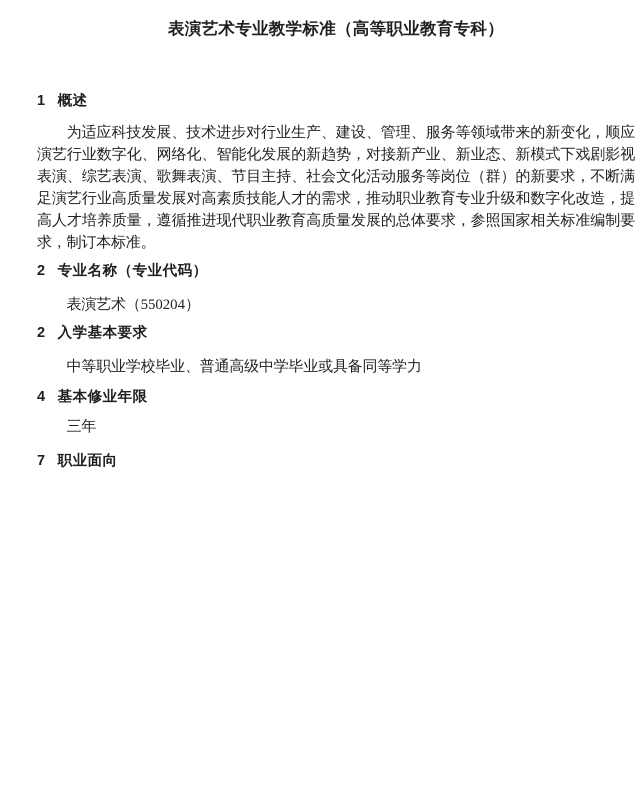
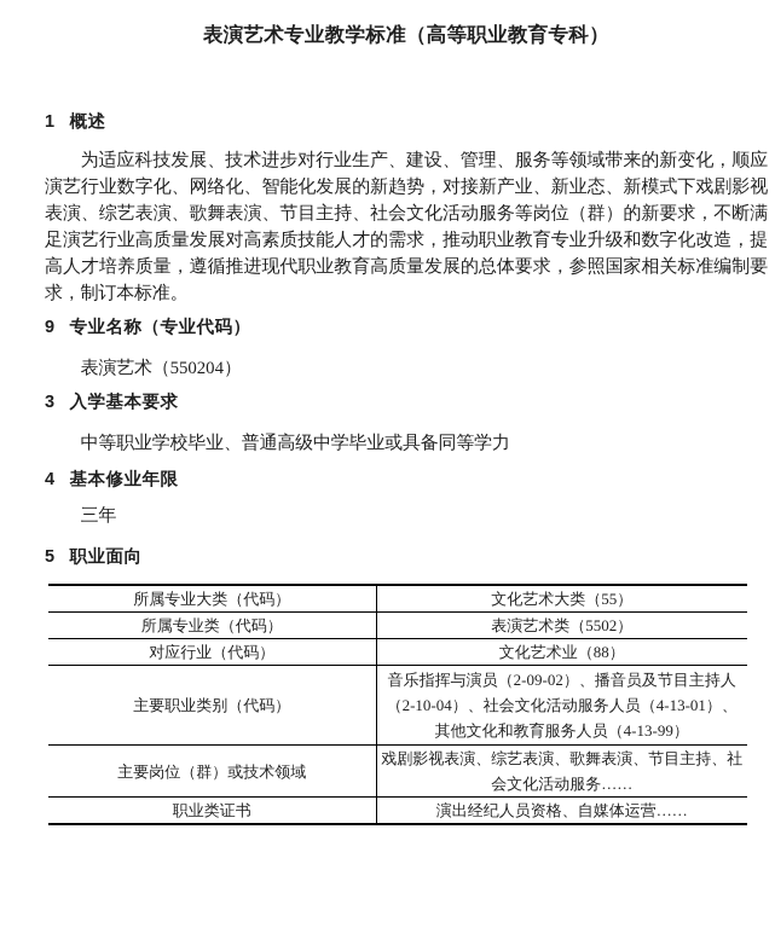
  表演艺术专业教学标准（高等职业教育专科）
  1 概述
  为适应科技发展、技术进步对行业生产、建设、管理、服务等领域带来的新变化，顺应演艺行业数字化、网络化、智能化发展的新趋势，对接新产业、新业态、新模式下戏剧影视表演、综艺表演、歌舞表演、节目主持、社会文化活动服务等岗位（群）的新要求，不断满足演艺行业高质量发展对高素质技能人才的需求，推动职业教育专业升级和数字化改造，提高人才培养质量，遵循推进现代职业教育高质量发展的总体要求，参照国家相关标准编制要求，制订本标准。
- 2 专业名称（专业代码）
+ 9 专业名称（专业代码）
  表演艺术（550204）
- 2 入学基本要求
+ 3 入学基本要求
  中等职业学校毕业、普通高级中学毕业或具备同等学力
  4 基本修业年限
  三年
- 7 职业面向
+ 5 职业面向
+ 所属专业大类（代码）	文化艺术大类（55）
+ 所属专业类（代码）	表演艺术类（5502）
+ 对应行业（代码）	文化艺术业（88）
+ 主要职业类别（代码）	音乐指挥与演员（2-09-02）、播音员及节目主持人（2-10-04）、社会文化活动服务人员（4-13-01）、其他文化和教育服务人员（4-13-99）
+ 主要岗位（群）或技术领域	戏剧影视表演、综艺表演、歌舞表演、节目主持、社会文化活动服务……
+ 职业类证书	演出经纪人员资格、自媒体运营……
